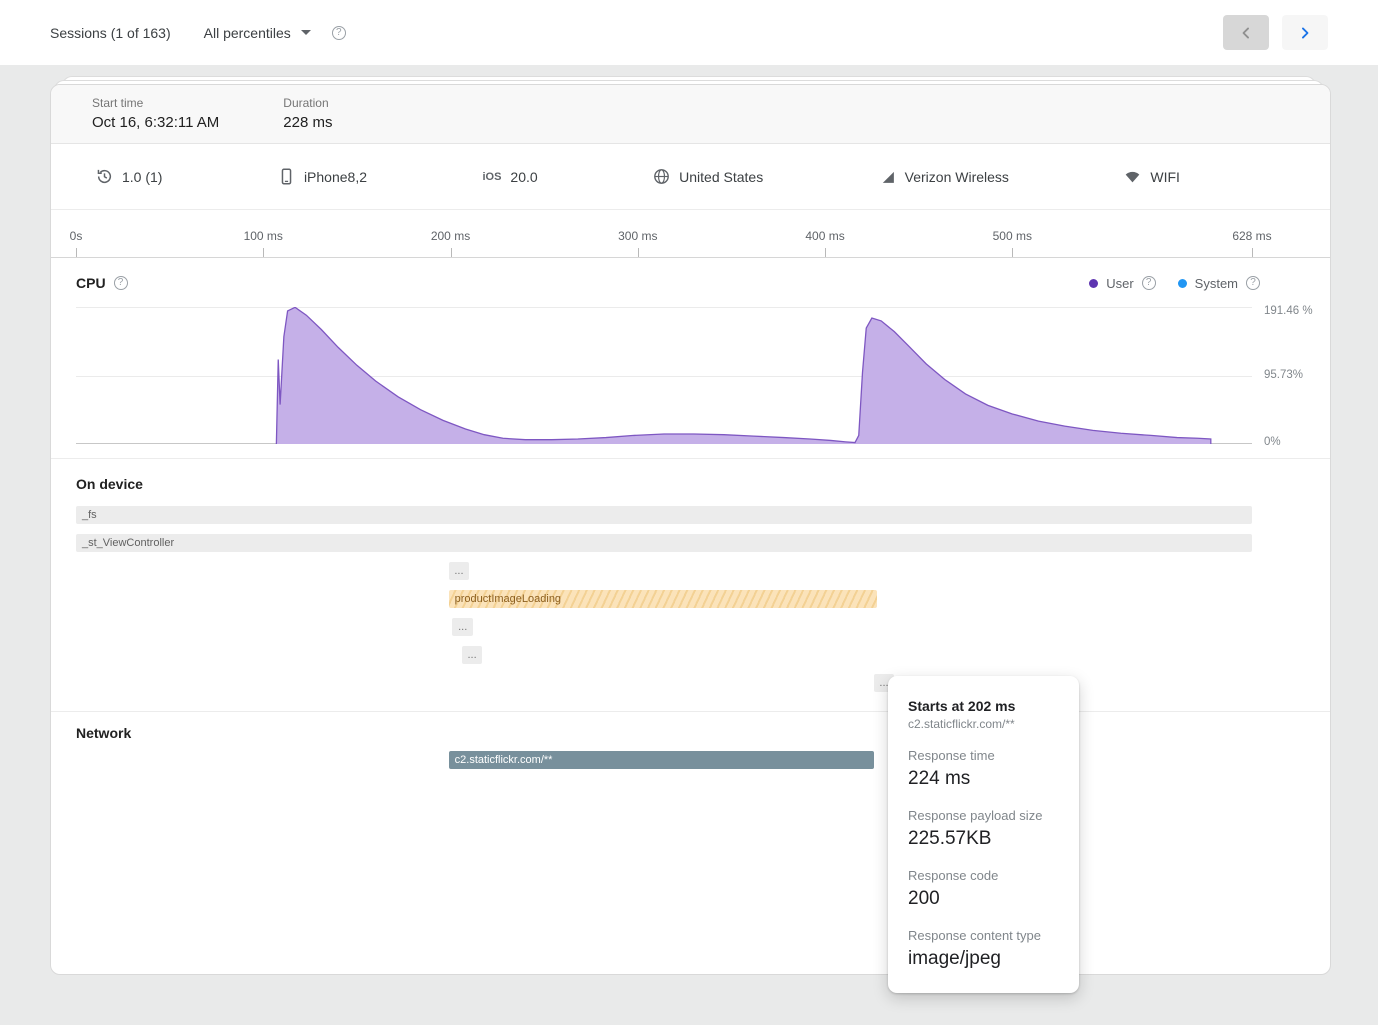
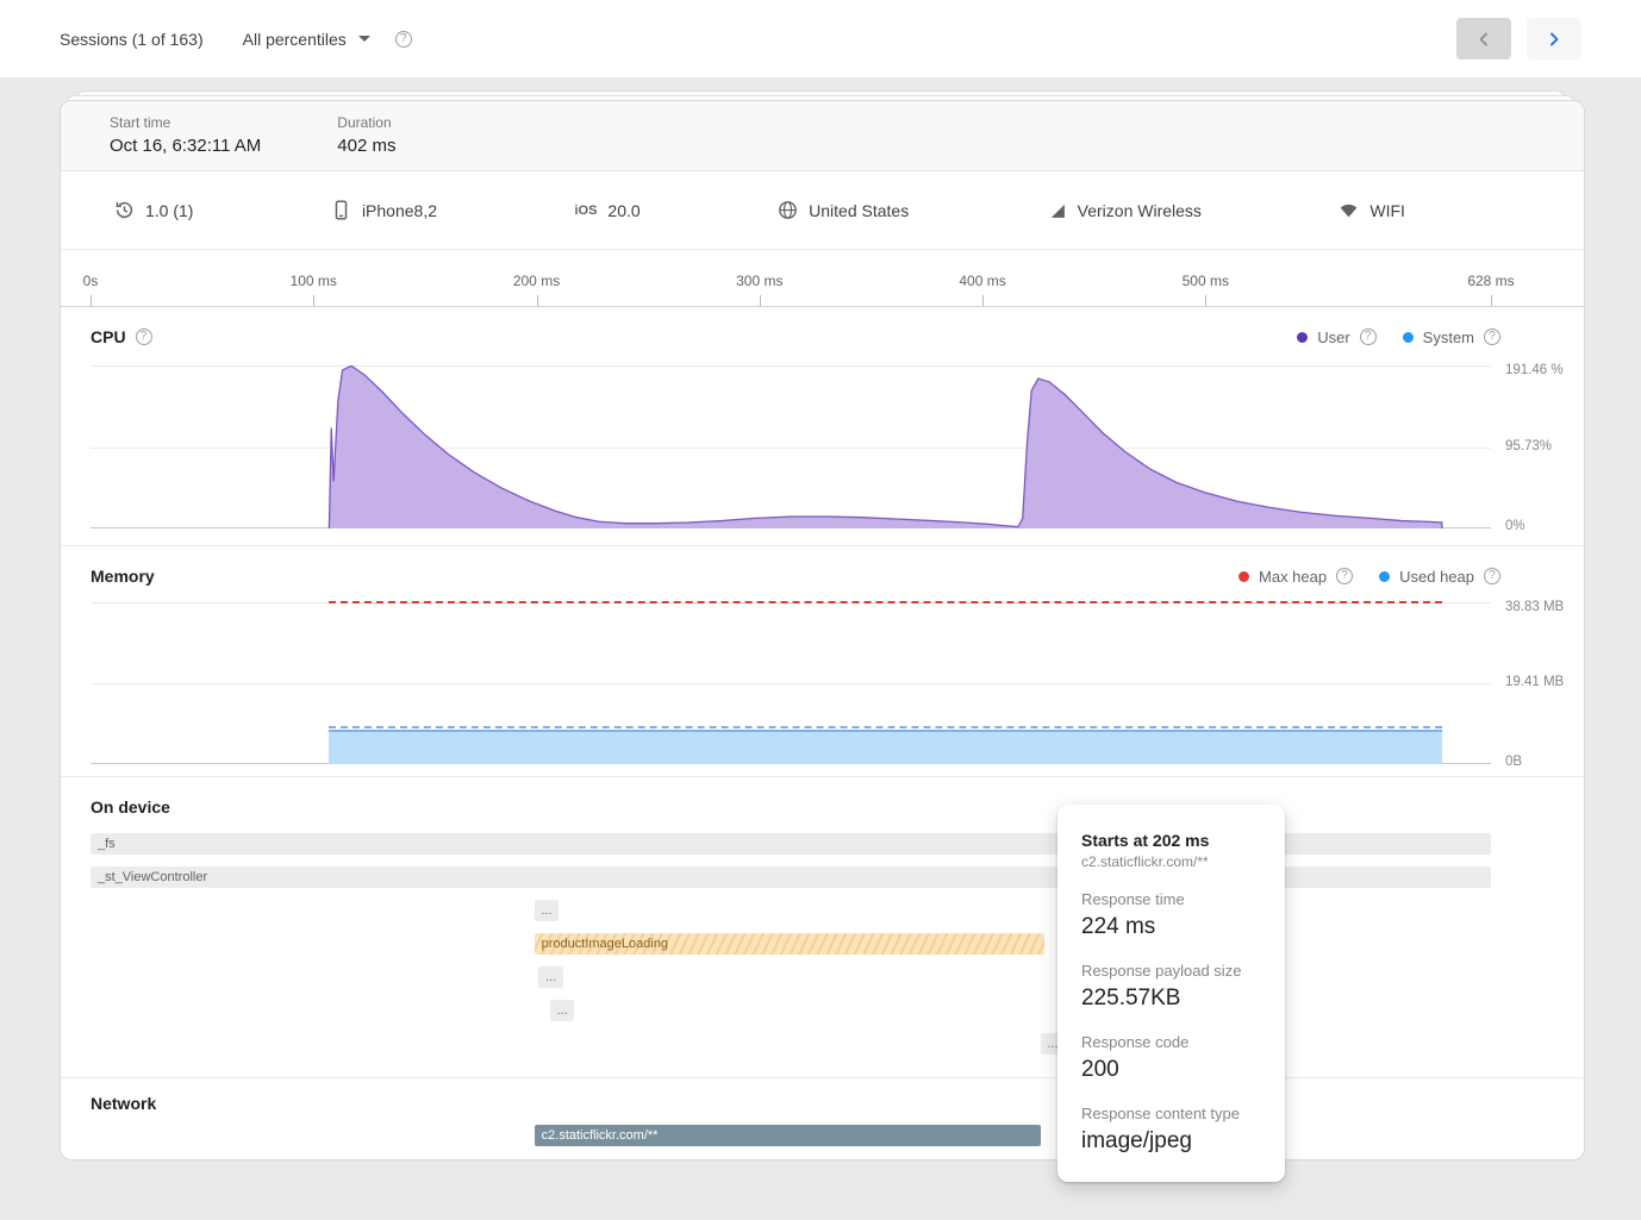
  Sessions (1 of 163)
  All percentiles
  Start time
  Oct 16, 6:32:11 AM
  Duration
- 228 ms
+ 402 ms
  1.0 (1)
  iPhone8,2
  iOS
  20.0
  United States
  Verizon Wireless
  WIFI
  0s
  100 ms
  200 ms
  300 ms
  400 ms
  500 ms
  628 ms
  CPU
  User
  System
  191.46 %
  95.73%
  0%
+ Memory
+ Max heap
+ Used heap
+ 38.83 MB
+ 19.41 MB
+ 0B
  On device
  _fs
  _st_ViewController
  ...
  productImageLoading
  ...
  ...
  Network
  c2.staticflickr.com/**
  Starts at 202 ms
  c2.staticflickr.com/**
  Response time
  224 ms
  Response payload size
  225.57KB
  Response code
  200
  Response content type
  image/jpeg
